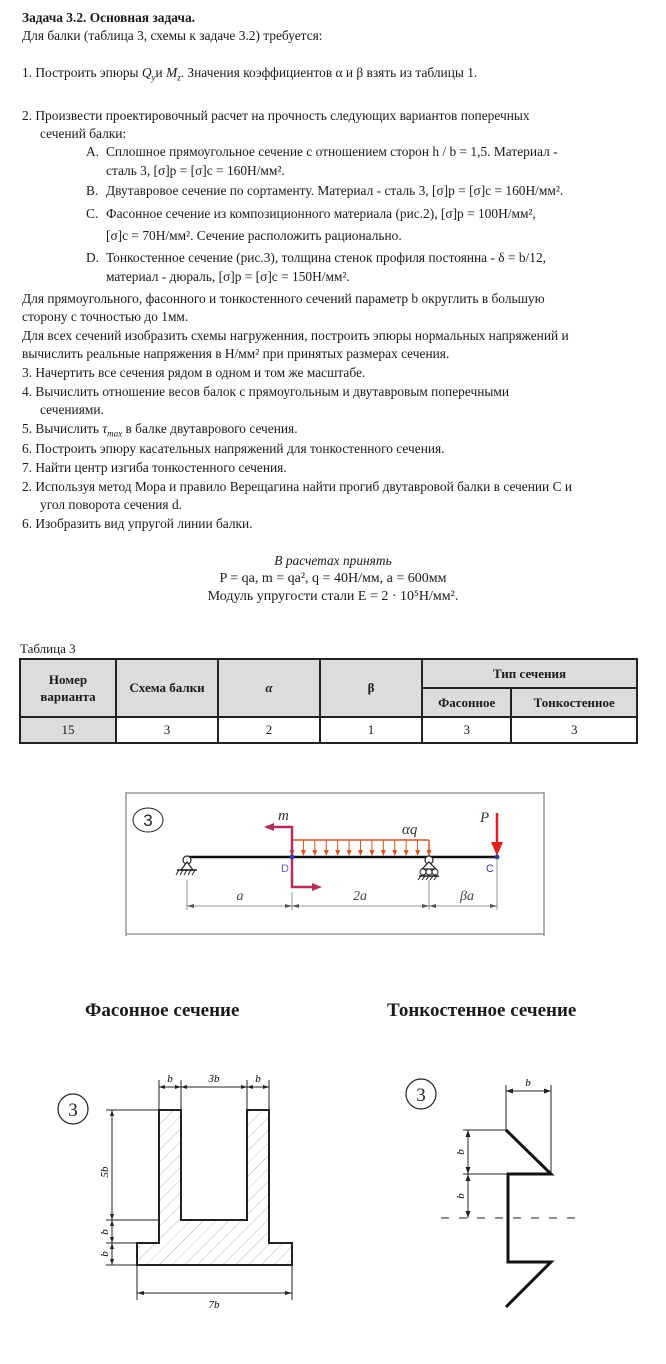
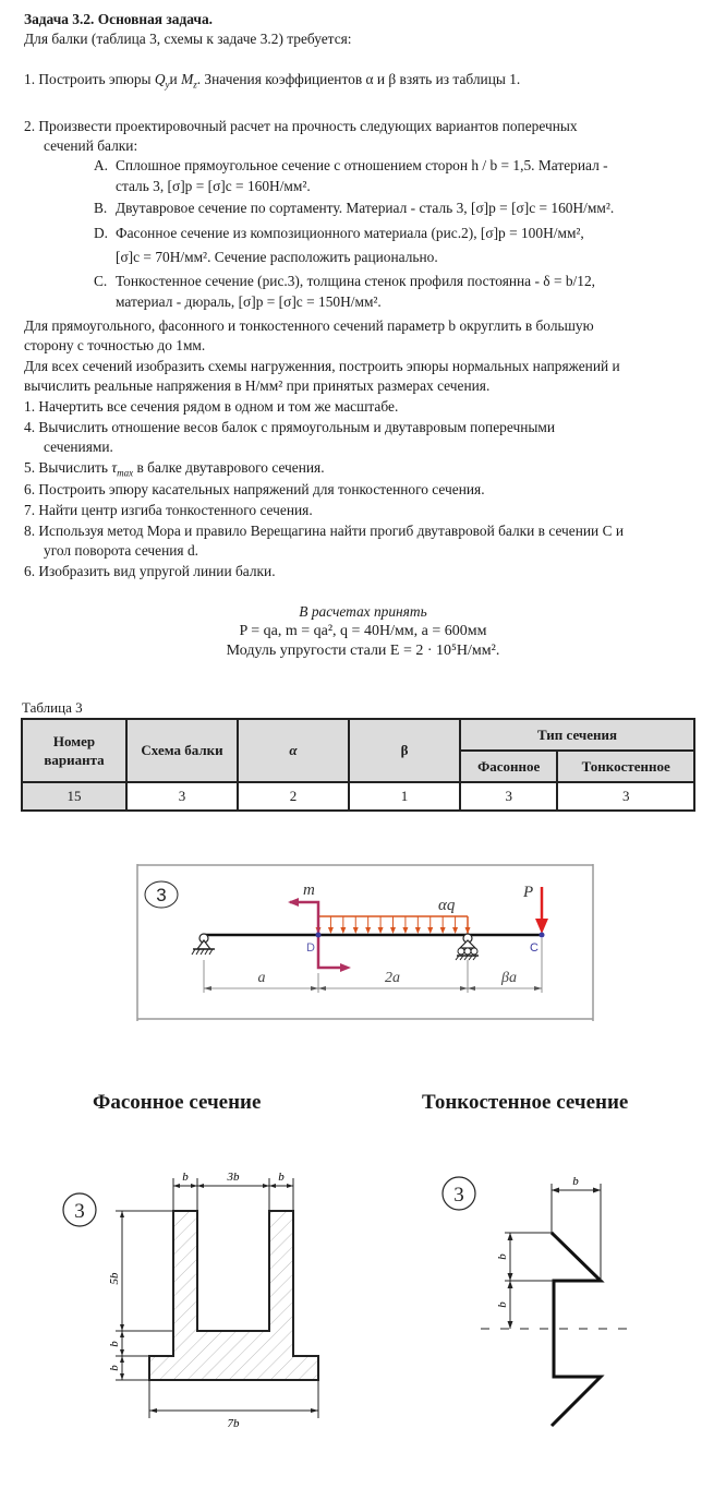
  Задача 3.2. Основная задача.
  Для балки (таблица 3, схемы к задаче 3.2) требуется:
  1. Построить эпюры Qyи Mz. Значения коэффициентов α и β взять из таблицы 1.
  2. Произвести проектировочный расчет на прочность следующих вариантов поперечных
  сечений балки:
  A.
  Сплошное прямоугольное сечение с отношением сторон h / b = 1,5. Материал -
  сталь 3, [σ]p = [σ]c = 160Н/мм².
  B.
  Двутавровое сечение по сортаменту. Материал - сталь 3, [σ]p = [σ]c = 160Н/мм².
- C.
+ D.
  Фасонное сечение из композиционного материала (рис.2), [σ]p = 100Н/мм²,
  [σ]c = 70Н/мм². Сечение расположить рационально.
- D.
+ C.
  Тонкостенное сечение (рис.3), толщина стенок профиля постоянна - δ = b/12,
  материал - дюраль, [σ]p = [σ]c = 150Н/мм².
  Для прямоугольного, фасонного и тонкостенного сечений параметр b округлить в большую
  сторону с точностью до 1мм.
  Для всех сечений изобразить схемы нагруженния, построить эпюры нормальных напряжений и
  вычислить реальные напряжения в Н/мм² при принятых размерах сечения.
- 3. Начертить все сечения рядом в одном и том же масштабе.
+ 1. Начертить все сечения рядом в одном и том же масштабе.
  4. Вычислить отношение весов балок с прямоугольным и двутавровым поперечными
  сечениями.
  5. Вычислить τmax в балке двутаврового сечения.
  6. Построить эпюру касательных напряжений для тонкостенного сечения.
  7. Найти центр изгиба тонкостенного сечения.
- 2. Используя метод Мора и правило Верещагина найти прогиб двутавровой балки в сечении С и
+ 8. Используя метод Мора и правило Верещагина найти прогиб двутавровой балки в сечении С и
  угол поворота сечения d.
  6. Изобразить вид упругой линии балки.
  В расчетах принять
  P = qa, m = qa², q = 40Н/мм, a = 600мм
  Модуль упругости стали E = 2 · 10⁵Н/мм².
  Таблица 3
  Номер варианта	Схема балки	α	β	Тип сечения
  Фасонное	Тонкостенное
  15	3	2	1	3	3
  3
  αq
  m
  P
  D
  C
  a
  2a
  βa
  Фасонное сечение
  Тонкостенное сечение
  3
  b
  3b
  b
  7b
  3
  b
